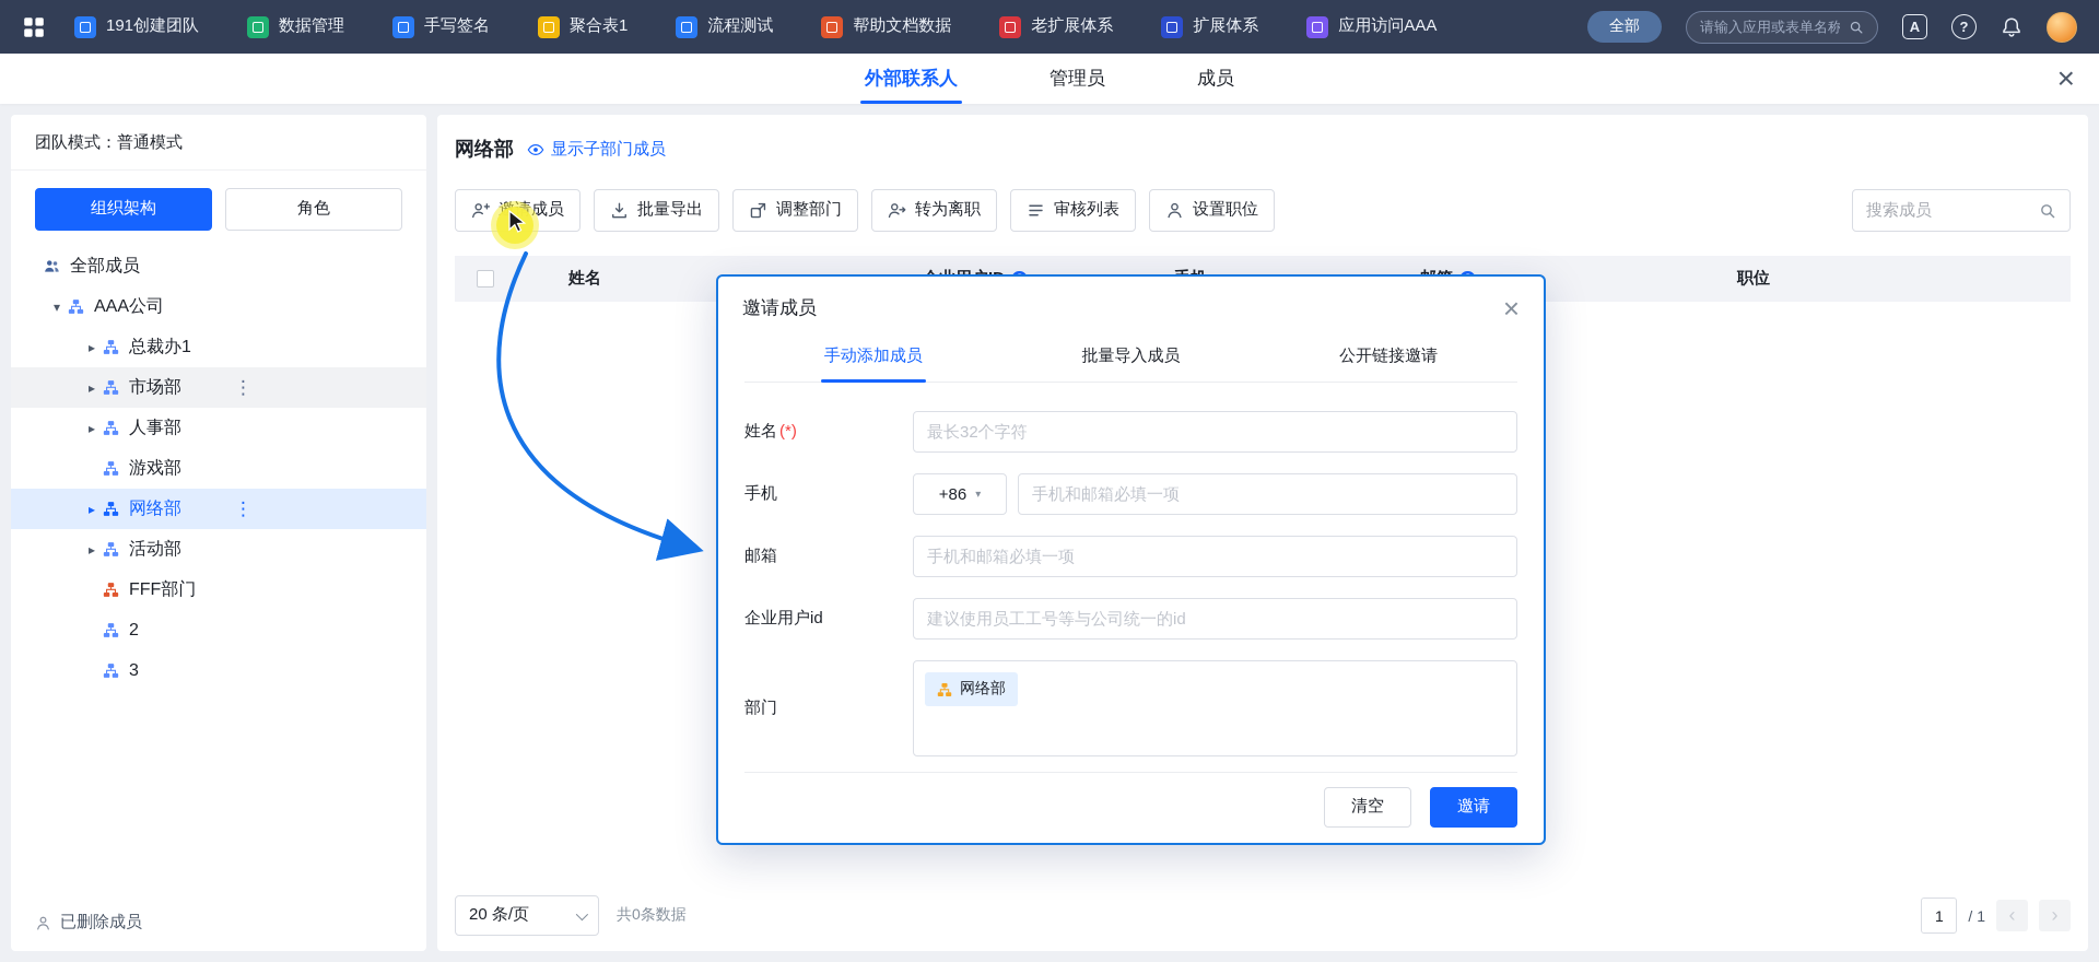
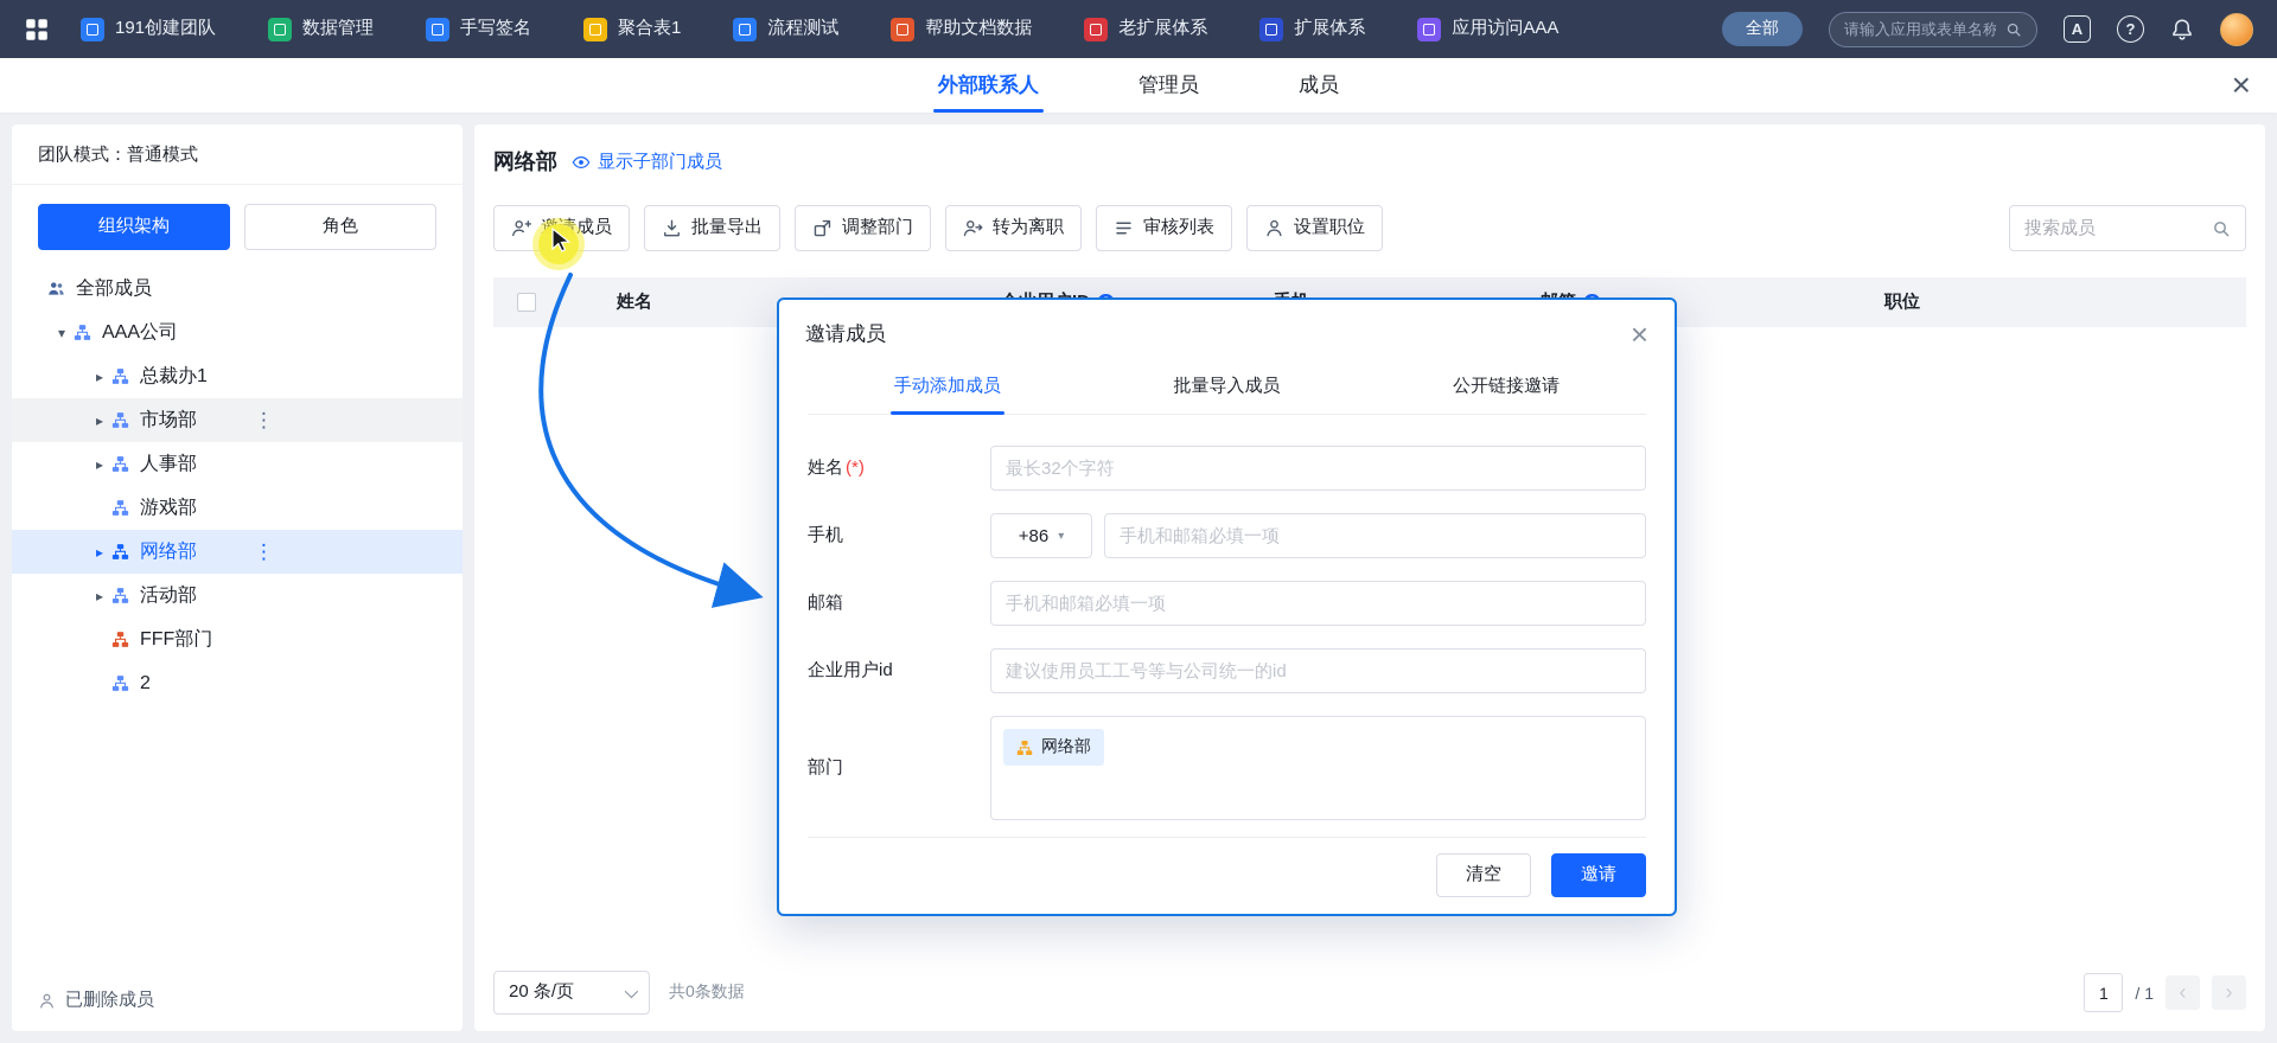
  191创建团队
  数据管理
  手写签名
  聚合表1
  流程测试
  帮助文档数据
  老扩展体系
  扩展体系
  应用访问AAA
  全部
  请输入应用或表单名称
  外部联系人
  管理员
  成员
  团队模式：普通模式
  组织架构
  角色
  全部成员
  AAA公司
  总裁办1
  市场部
  人事部
  游戏部
  网络部
  活动部
  FFF部门
  2
- 3
  已删除成员
  网络部
  显示子部门成员
  批量导出
  调整部门
  转为离职
  审核列表
  设置职位
  搜索成员
  姓名
  职位
  20 条/页
  共0条数据
  1
  / 1
  邀请成员
  手动添加成员
  批量导入成员
  公开链接邀请
  姓名(*)
  最长32个字符
  手机
  +86
  手机和邮箱必填一项
  邮箱
  手机和邮箱必填一项
  企业用户id
  建议使用员工工号等与公司统一的id
  部门
  网络部
  清空
  邀请
